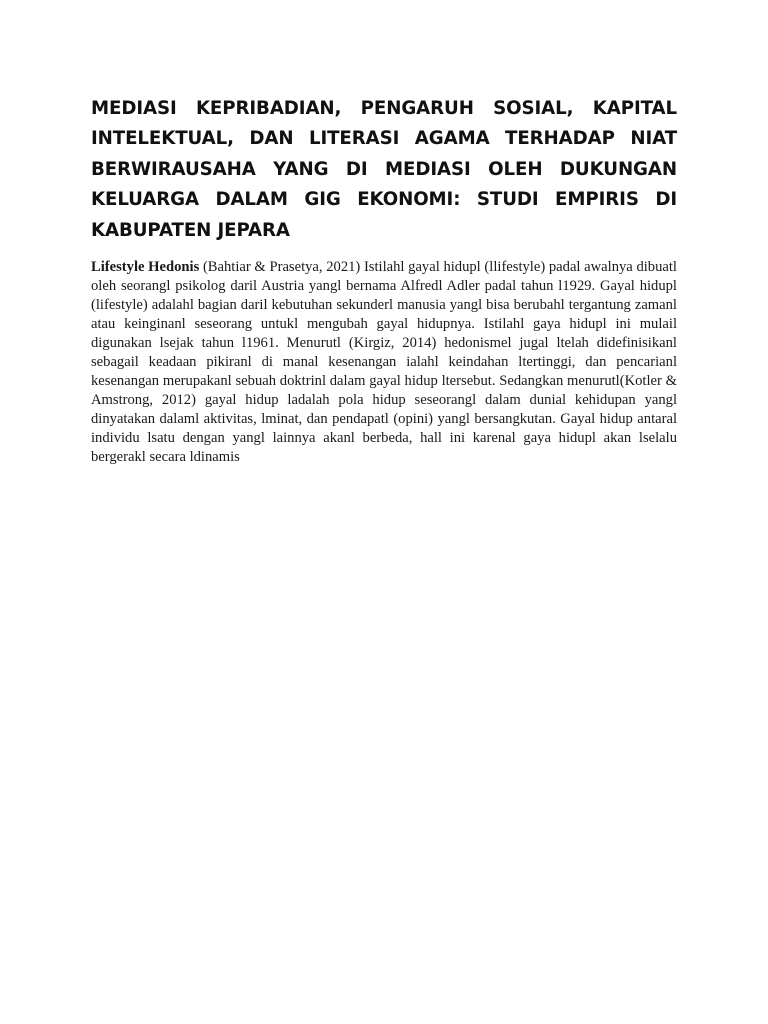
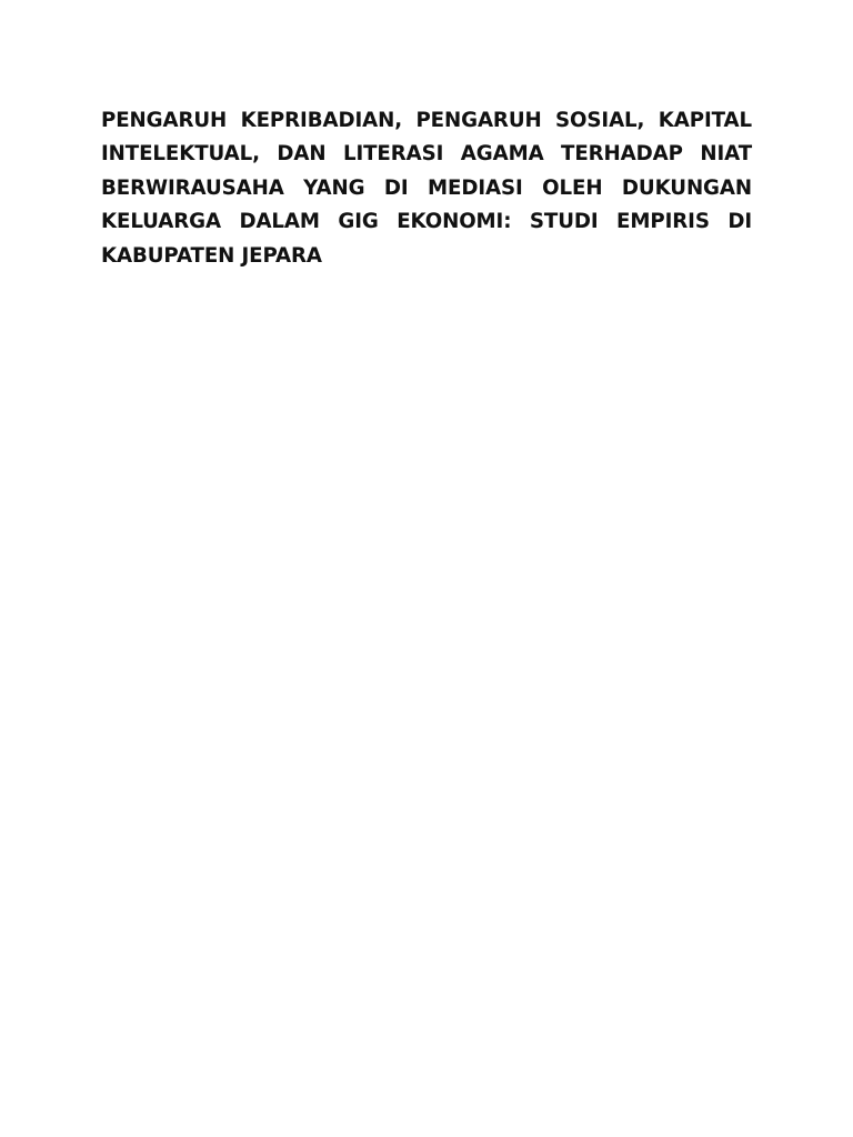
- MEDIASI KEPRIBADIAN, PENGARUH SOSIAL, KAPITAL INTELEKTUAL, DAN LITERASI AGAMA TERHADAP NIAT BERWIRAUSAHA YANG DI MEDIASI OLEH DUKUNGAN KELUARGA DALAM GIG EKONOMI: STUDI EMPIRIS DI KABUPATEN JEPARA
+ PENGARUH KEPRIBADIAN, PENGARUH SOSIAL, KAPITAL INTELEKTUAL, DAN LITERASI AGAMA TERHADAP NIAT BERWIRAUSAHA YANG DI MEDIASI OLEH DUKUNGAN KELUARGA DALAM GIG EKONOMI: STUDI EMPIRIS DI KABUPATEN JEPARA
- Lifestyle Hedonis (Bahtiar & Prasetya, 2021) Istilahl gayal hidupl (llifestyle) padal awalnya dibuatl oleh seorangl psikolog daril Austria yangl bernama Alfredl Adler padal tahun l1929. Gayal hidupl (lifestyle) adalahl bagian daril kebutuhan sekunderl manusia yangl bisa berubahl tergantung zamanl atau keinginanl seseorang untukl mengubah gayal hidupnya. Istilahl gaya hidupl ini mulail digunakan lsejak tahun l1961. Menurutl (Kirgiz, 2014) hedonismel jugal ltelah didefinisikanl sebagail keadaan pikiranl di manal kesenangan ialahl keindahan ltertinggi, dan pencarianl kesenangan merupakanl sebuah doktrinl dalam gayal hidup ltersebut. Sedangkan menurutl(Kotler & Amstrong, 2012) gayal hidup ladalah pola hidup seseorangl dalam dunial kehidupan yangl dinyatakan dalaml aktivitas, lminat, dan pendapatl (opini) yangl bersangkutan. Gayal hidup antaral individu lsatu dengan yangl lainnya akanl berbeda, hall ini karenal gaya hidupl akan lselalu bergerakl secara ldinamis
